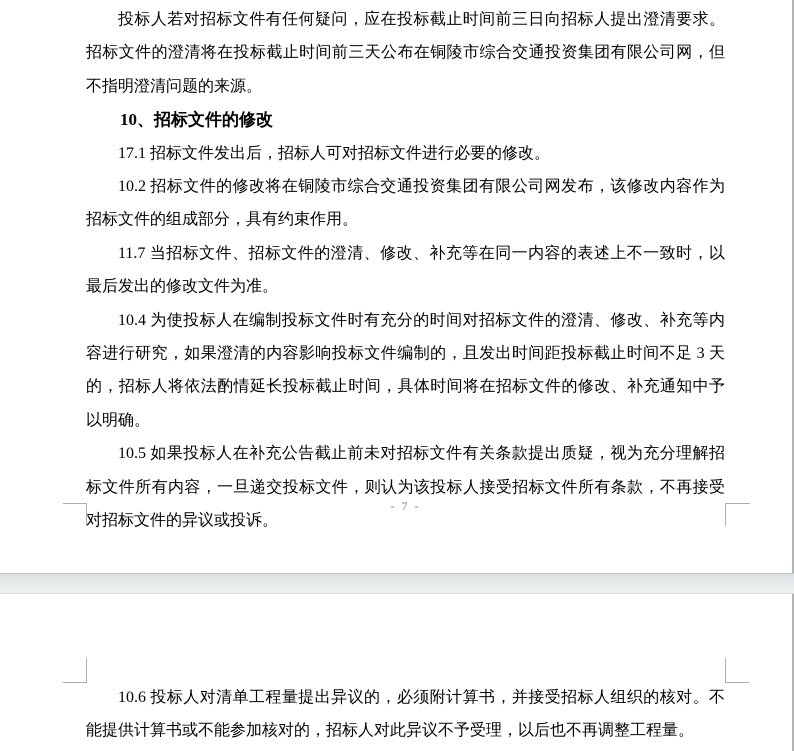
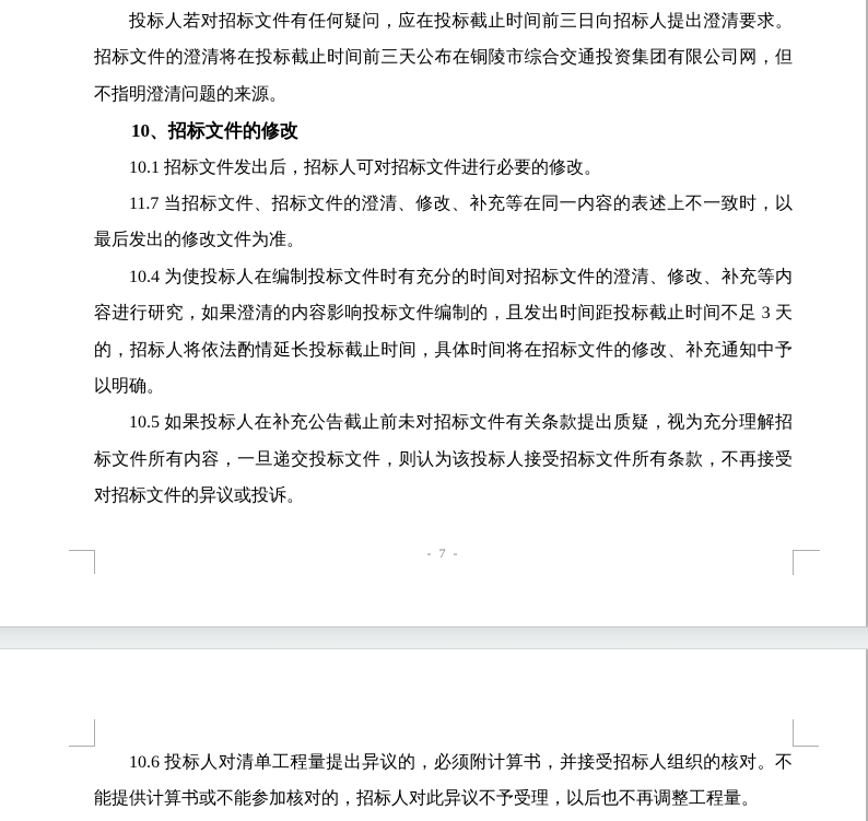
  投标人若对招标文件有任何疑问，应在投标截止时间前三日向招标人提出澄清要求。招标文件的澄清将在投标截止时间前三天公布在铜陵市综合交通投资集团有限公司网，但不指明澄清问题的来源。
  10、招标文件的修改
- 17.1 招标文件发出后，招标人可对招标文件进行必要的修改。
+ 10.1 招标文件发出后，招标人可对招标文件进行必要的修改。
- 10.2 招标文件的修改将在铜陵市综合交通投资集团有限公司网发布，该修改内容作为招标文件的组成部分，具有约束作用。
  11.7 当招标文件、招标文件的澄清、修改、补充等在同一内容的表述上不一致时，以最后发出的修改文件为准。
  10.4 为使投标人在编制投标文件时有充分的时间对招标文件的澄清、修改、补充等内容进行研究，如果澄清的内容影响投标文件编制的，且发出时间距投标截止时间不足 3 天的，招标人将依法酌情延长投标截止时间，具体时间将在招标文件的修改、补充通知中予以明确。
  10.5 如果投标人在补充公告截止前未对招标文件有关条款提出质疑，视为充分理解招标文件所有内容，一旦递交投标文件，则认为该投标人接受招标文件所有条款，不再接受对招标文件的异议或投诉。
  - 7 -
  10.6 投标人对清单工程量提出异议的，必须附计算书，并接受招标人组织的核对。不能提供计算书或不能参加核对的，招标人对此异议不予受理，以后也不再调整工程量。
